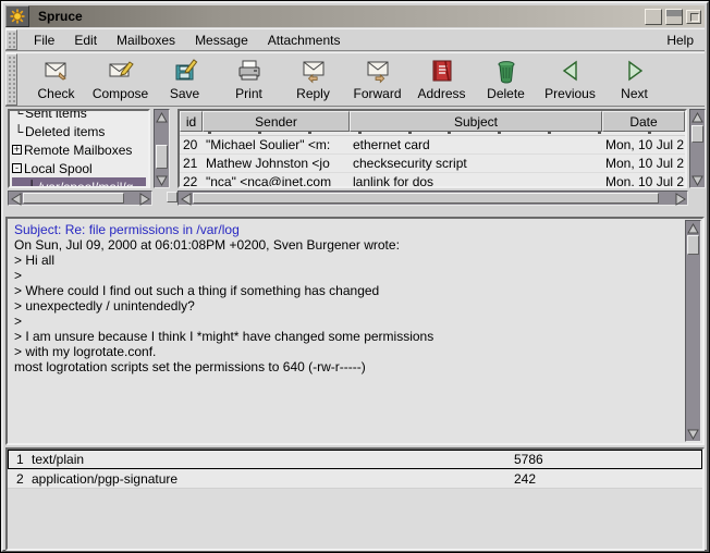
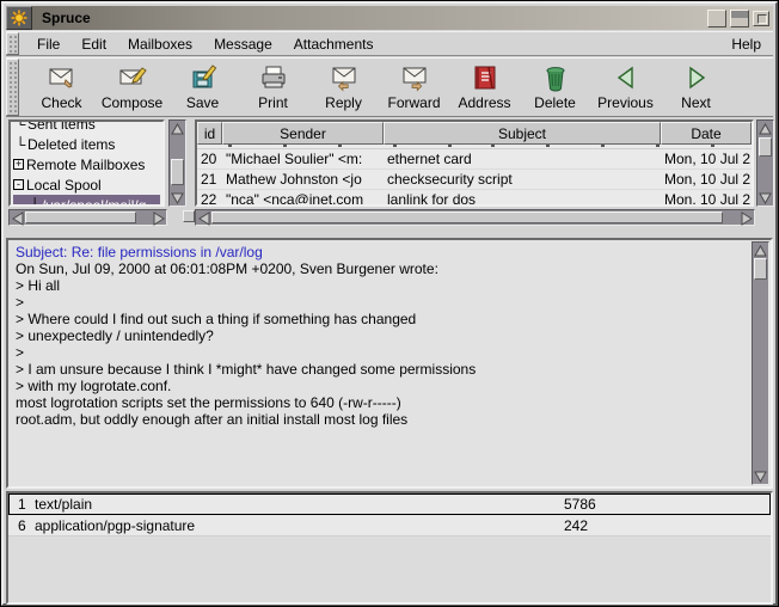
  Spruce
  File
  Edit
  Mailboxes
  Message
  Attachments
  Help
  Check
  Compose
  Save
  Print
  Reply
  Forward
  Address
  Delete
  Previous
  Next
  └
  Sent items
  └
  Deleted items
  +
  Remote Mailboxes
  -
  Local Spool
  id
  Sender
  Subject
  Date
  20
  "Michael Soulier" <m:
  ethernet card
  Mon, 10 Jul 2
  21
  Mathew Johnston <jo
  checksecurity script
  Mon, 10 Jul 2
  22
  "nca" <nca@inet.com
  lanlink for dos
  Mon, 10 Jul 2
  Subject: Re: file permissions in /var/log
  On Sun, Jul 09, 2000 at 06:01:08PM +0200, Sven Burgener wrote:
  > Hi all
  >
  > Where could I find out such a thing if something has changed
  > unexpectedly / unintendedly?
  >
  > I am unsure because I think I *might* have changed some permissions
  > with my logrotate.conf.
  most logrotation scripts set the permissions to 640 (-rw-r-----)
+ root.adm, but oddly enough after an initial install most log files
  1
  text/plain
  5786
- 2
+ 6
  application/pgp-signature
  242
